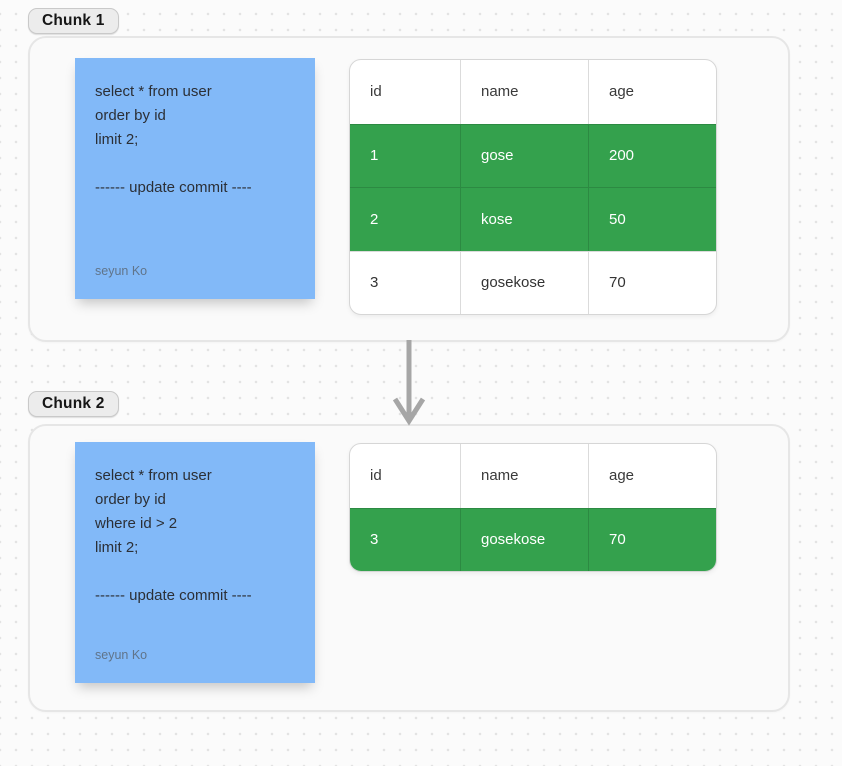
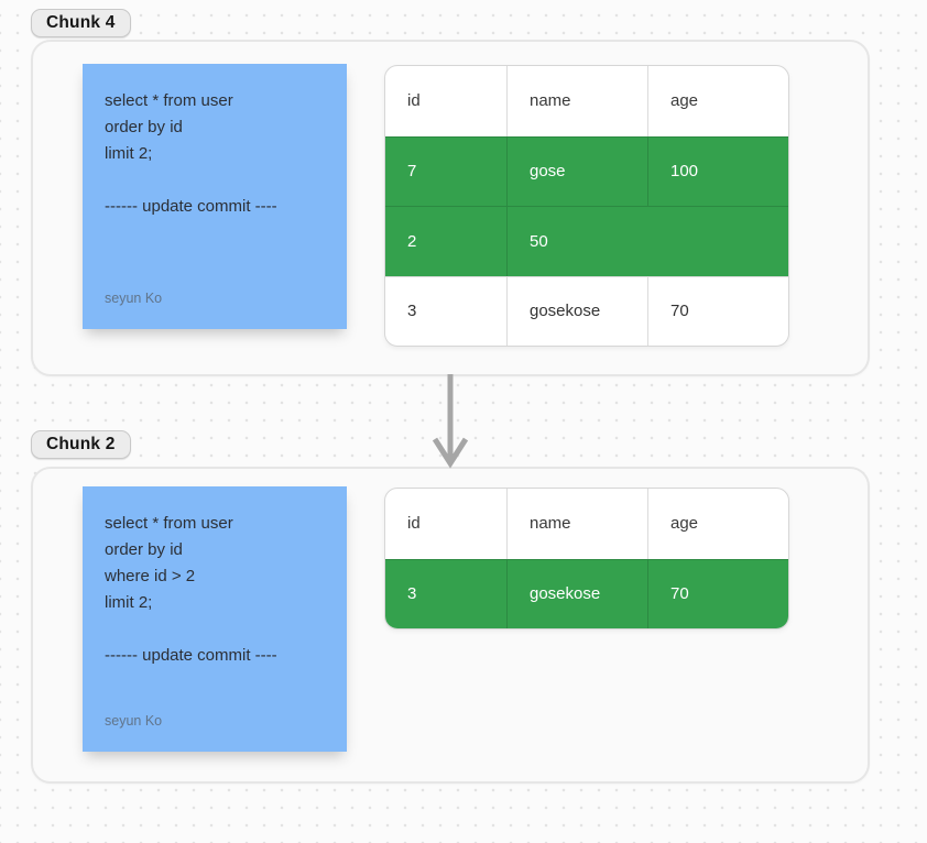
- Chunk 1
+ Chunk 4
  select * from user
  order by id
  limit 2;
  ------ update commit ----
  seyun Ko
  id
  name
  age
- 1
+ 7
  gose
- 200
+ 100
  2
- kose
  50
  3
  gosekose
  70
  Chunk 2
  select * from user
  order by id
  where id > 2
  limit 2;
  ------ update commit ----
  seyun Ko
  id
  name
  age
  3
  gosekose
  70
